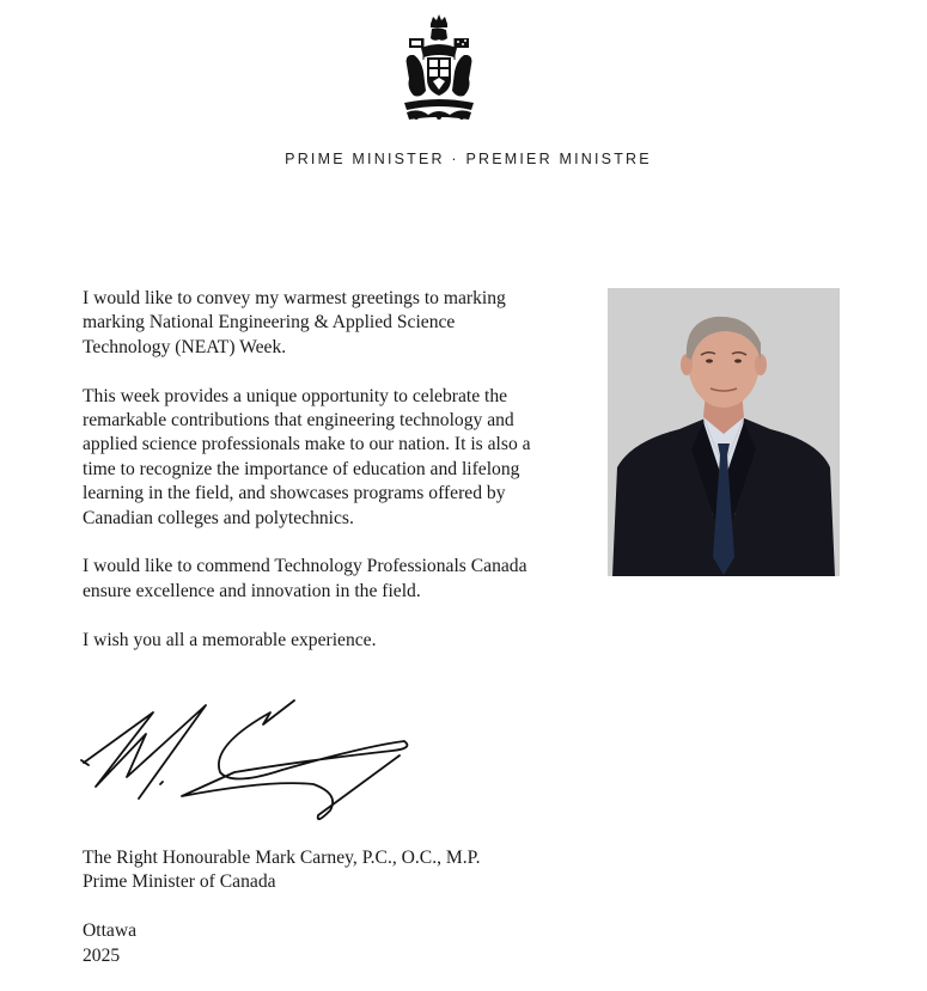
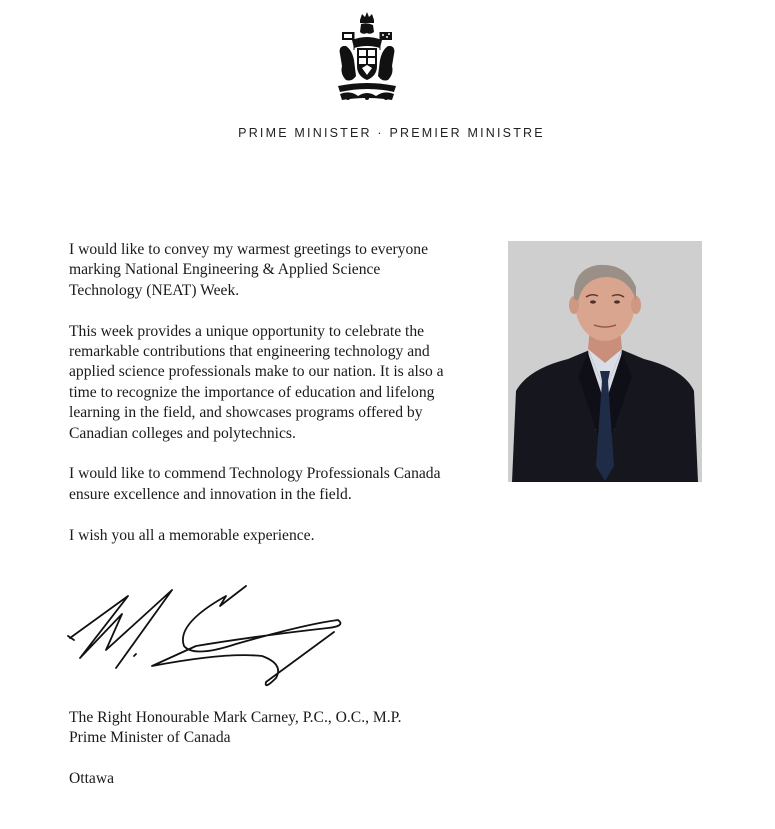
  PRIME MINISTER · PREMIER MINISTRE
- I would like to convey my warmest greetings to marking
+ I would like to convey my warmest greetings to everyone
  marking National Engineering & Applied Science
  Technology (NEAT) Week.
  This week provides a unique opportunity to celebrate the
  remarkable contributions that engineering technology and
  applied science professionals make to our nation. It is also a
  time to recognize the importance of education and lifelong
  learning in the field, and showcases programs offered by
  Canadian colleges and polytechnics.
  I would like to commend Technology Professionals Canada
  ensure excellence and innovation in the field.
  I wish you all a memorable experience.
  The Right Honourable Mark Carney, P.C., O.C., M.P.
  Prime Minister of Canada
  Ottawa
- 2025
